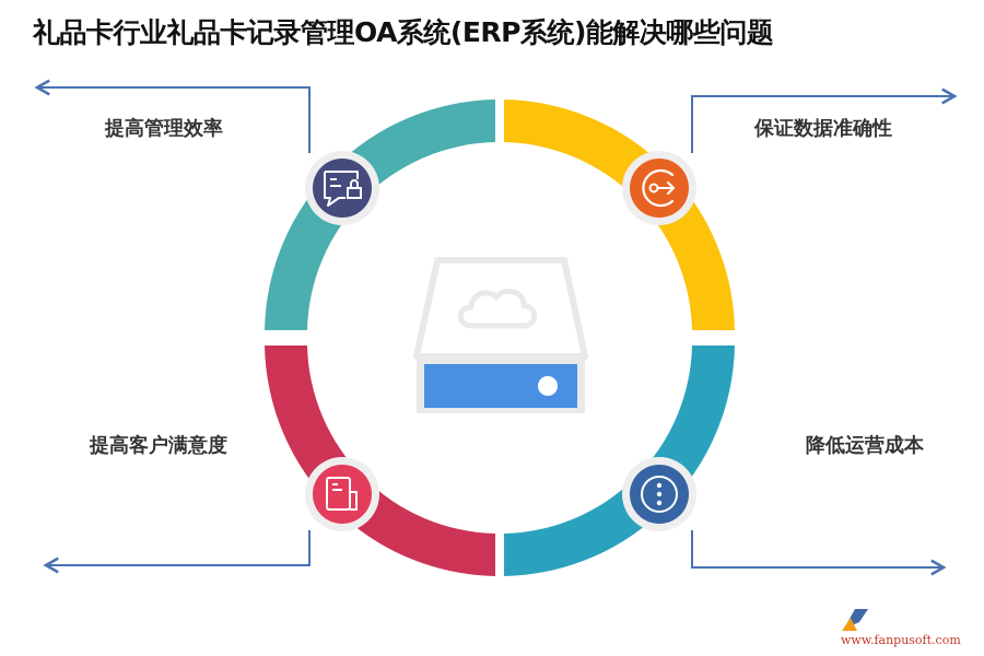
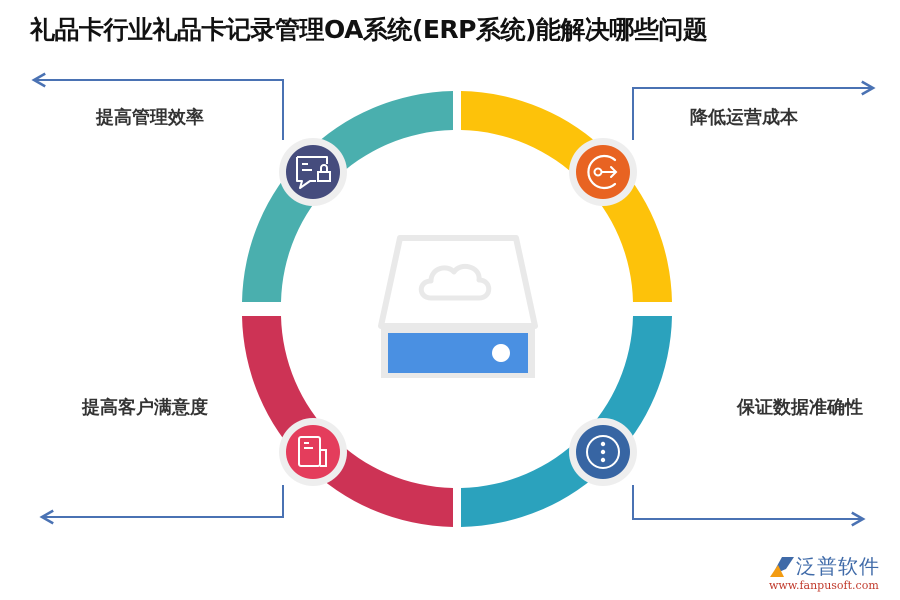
  礼品卡行业礼品卡记录管理OA系统(ERP系统)能解决哪些问题
  提高管理效率
- 保证数据准确性
+ 降低运营成本
  提高客户满意度
- 降低运营成本
+ 保证数据准确性
+ 泛普软件
  www.fanpusoft.com
